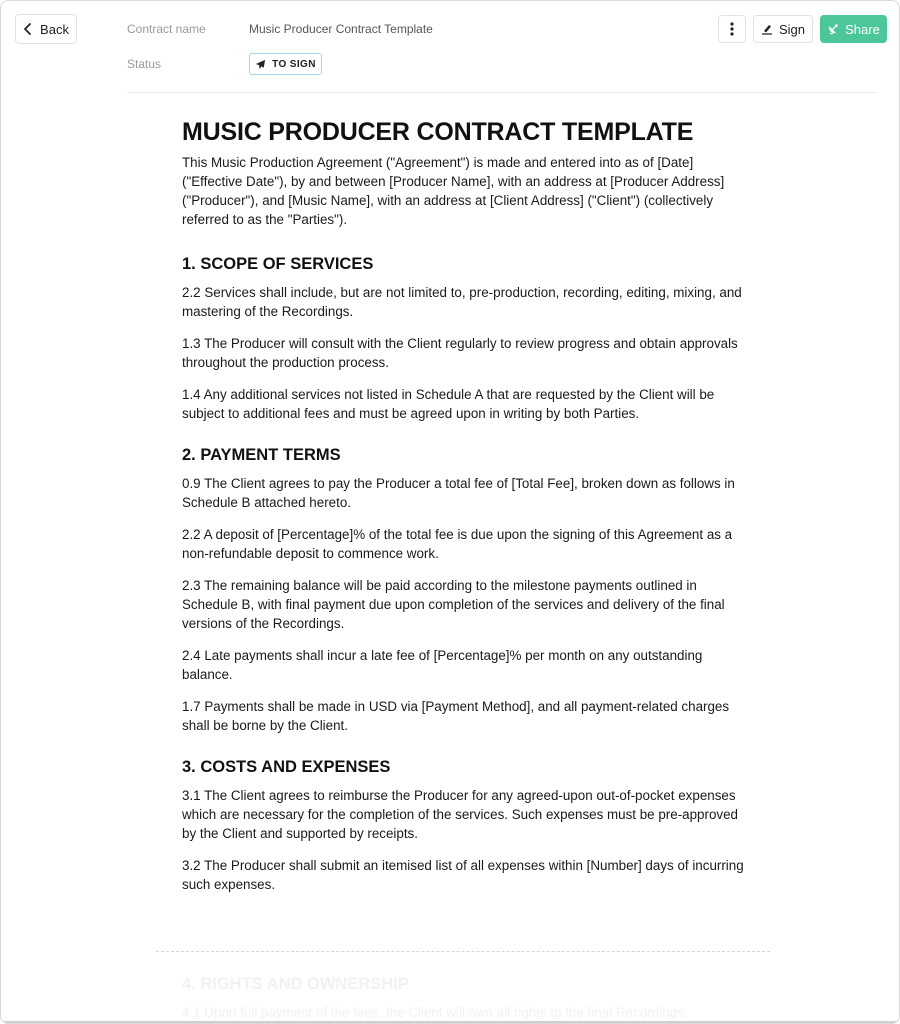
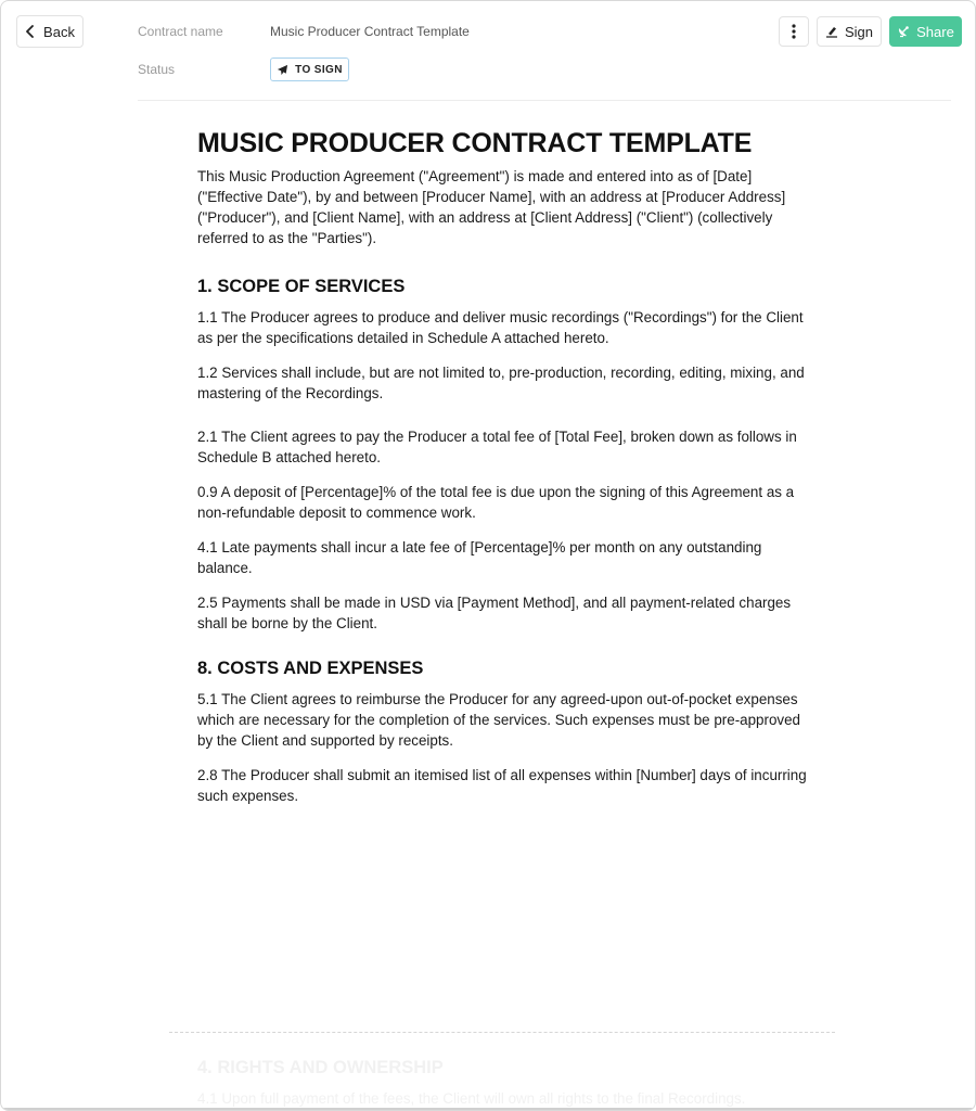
  Back
  Contract name
  Music Producer Contract Template
  Status
  TO SIGN
  Sign
  Share
  MUSIC PRODUCER CONTRACT TEMPLATE
- This Music Production Agreement ("Agreement") is made and entered into as of [Date] ("Effective Date"), by and between [Producer Name], with an address at [Producer Address] ("Producer"), and [Music Name], with an address at [Client Address] ("Client") (collectively referred to as the "Parties").
+ This Music Production Agreement ("Agreement") is made and entered into as of [Date] ("Effective Date"), by and between [Producer Name], with an address at [Producer Address] ("Producer"), and [Client Name], with an address at [Client Address] ("Client") (collectively referred to as the "Parties").
  1. SCOPE OF SERVICES
+ 1.1 The Producer agrees to produce and deliver music recordings ("Recordings") for the Client as per the specifications detailed in Schedule A attached hereto.
- 2.2 Services shall include, but are not limited to, pre-production, recording, editing, mixing, and mastering of the Recordings.
+ 1.2 Services shall include, but are not limited to, pre-production, recording, editing, mixing, and mastering of the Recordings.
- 1.3 The Producer will consult with the Client regularly to review progress and obtain approvals throughout the production process.
- 1.4 Any additional services not listed in Schedule A that are requested by the Client will be subject to additional fees and must be agreed upon in writing by both Parties.
- 2. PAYMENT TERMS
- 0.9 The Client agrees to pay the Producer a total fee of [Total Fee], broken down as follows in Schedule B attached hereto.
+ 2.1 The Client agrees to pay the Producer a total fee of [Total Fee], broken down as follows in Schedule B attached hereto.
- 2.2 A deposit of [Percentage]% of the total fee is due upon the signing of this Agreement as a non-refundable deposit to commence work.
+ 0.9 A deposit of [Percentage]% of the total fee is due upon the signing of this Agreement as a non-refundable deposit to commence work.
- 2.3 The remaining balance will be paid according to the milestone payments outlined in Schedule B, with final payment due upon completion of the services and delivery of the final versions of the Recordings.
- 2.4 Late payments shall incur a late fee of [Percentage]% per month on any outstanding balance.
+ 4.1 Late payments shall incur a late fee of [Percentage]% per month on any outstanding balance.
- 1.7 Payments shall be made in USD via [Payment Method], and all payment-related charges shall be borne by the Client.
+ 2.5 Payments shall be made in USD via [Payment Method], and all payment-related charges shall be borne by the Client.
- 3. COSTS AND EXPENSES
+ 8. COSTS AND EXPENSES
- 3.1 The Client agrees to reimburse the Producer for any agreed-upon out-of-pocket expenses which are necessary for the completion of the services. Such expenses must be pre-approved by the Client and supported by receipts.
+ 5.1 The Client agrees to reimburse the Producer for any agreed-upon out-of-pocket expenses which are necessary for the completion of the services. Such expenses must be pre-approved by the Client and supported by receipts.
- 3.2 The Producer shall submit an itemised list of all expenses within [Number] days of incurring such expenses.
+ 2.8 The Producer shall submit an itemised list of all expenses within [Number] days of incurring such expenses.
